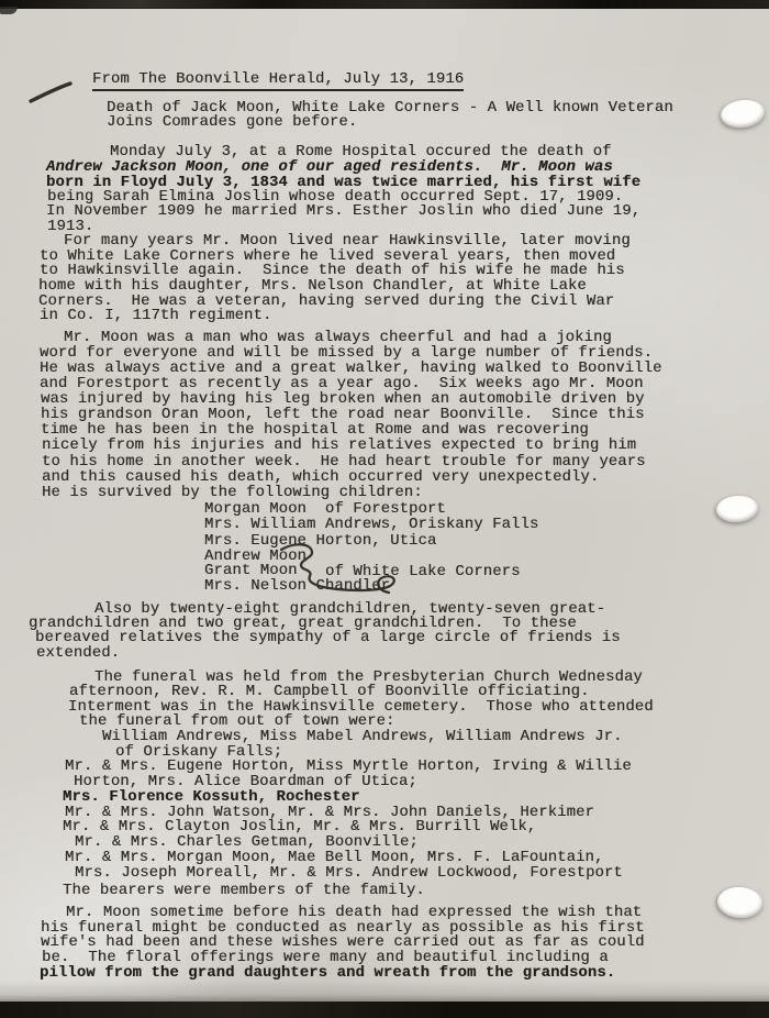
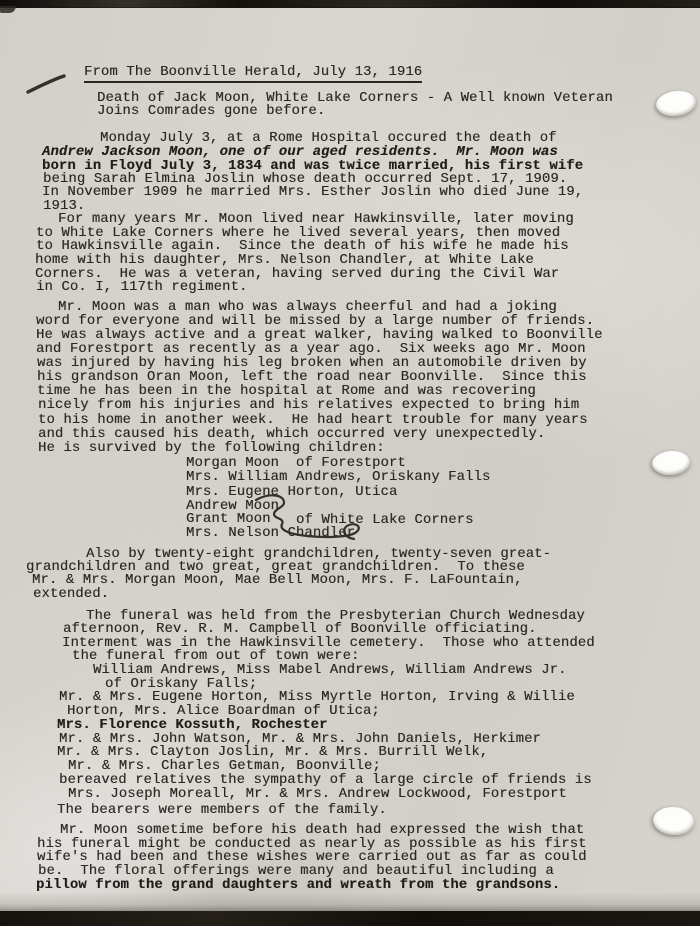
  From The Boonville Herald, July 13, 1916
  Death of Jack Moon, White Lake Corners - A Well known Veteran
  Joins Comrades gone before.
  Monday July 3, at a Rome Hospital occured the death of
  Andrew Jackson Moon, one of our aged residents. Mr. Moon was
  born in Floyd July 3, 1834 and was twice married, his first wife
  being Sarah Elmina Joslin whose death occurred Sept. 17, 1909.
  In November 1909 he married Mrs. Esther Joslin who died June 19,
  1913.
  For many years Mr. Moon lived near Hawkinsville, later moving
  to White Lake Corners where he lived several years, then moved
  to Hawkinsville again. Since the death of his wife he made his
  home with his daughter, Mrs. Nelson Chandler, at White Lake
  Corners. He was a veteran, having served during the Civil War
  in Co. I, 117th regiment.
  Mr. Moon was a man who was always cheerful and had a joking
  word for everyone and will be missed by a large number of friends.
  He was always active and a great walker, having walked to Boonville
  and Forestport as recently as a year ago. Six weeks ago Mr. Moon
  was injured by having his leg broken when an automobile driven by
  his grandson Oran Moon, left the road near Boonville. Since this
  time he has been in the hospital at Rome and was recovering
  nicely from his injuries and his relatives expected to bring him
  to his home in another week. He had heart trouble for many years
  and this caused his death, which occurred very unexpectedly.
  He is survived by the following children:
  Morgan Moon of Forestport
  Mrs. William Andrews, Oriskany Falls
  Mrs. Eugene Horton, Utica
  Andrew Moon
  Grant Moon
  of White Lake Corners
  Mrs. Nelsonhandler
  Also by twenty-eight grandchildren, twenty-seven great-
  grandchildren and two great, great grandchildren. To these
- bereaved relatives the sympathy of a large circle of friends is
+ Mr. & Mrs. Morgan Moon, Mae Bell Moon, Mrs. F. LaFountain,
  extended.
  The funeral was held from the Presbyterian Church Wednesday
  afternoon, Rev. R. M. Campbell of Boonville officiating.
  Interment was in the Hawkinsville cemetery. Those who attended
  the funeral from out of town were:
  William Andrews, Miss Mabel Andrews, William Andrews Jr.
  of Oriskany Falls;
  Mr. & Mrs. Eugene Horton, Miss Myrtle Horton, Irving & Willie
  Horton, Mrs. Alice Boardman of Utica;
  Mrs. Florence Kossuth, Rochester
  Mr. & Mrs. John Watson, Mr. & Mrs. John Daniels, Herkimer
  Mr. & Mrs. Clayton Joslin, Mr. & Mrs. Burrill Welk,
  Mr. & Mrs. Charles Getman, Boonville;
- Mr. & Mrs. Morgan Moon, Mae Bell Moon, Mrs. F. LaFountain,
+ bereaved relatives the sympathy of a large circle of friends is
  Mrs. Joseph Moreall, Mr. & Mrs. Andrew Lockwood, Forestport
  The bearers were members of the family.
  Mr. Moon sometime before his death had expressed the wish that
  his funeral might be conducted as nearly as possible as his first
  wife's had been and these wishes were carried out as far as could
  be. The floral offerings were many and beautiful including a
  pillow from the grand daughters and wreath from the grandsons.
